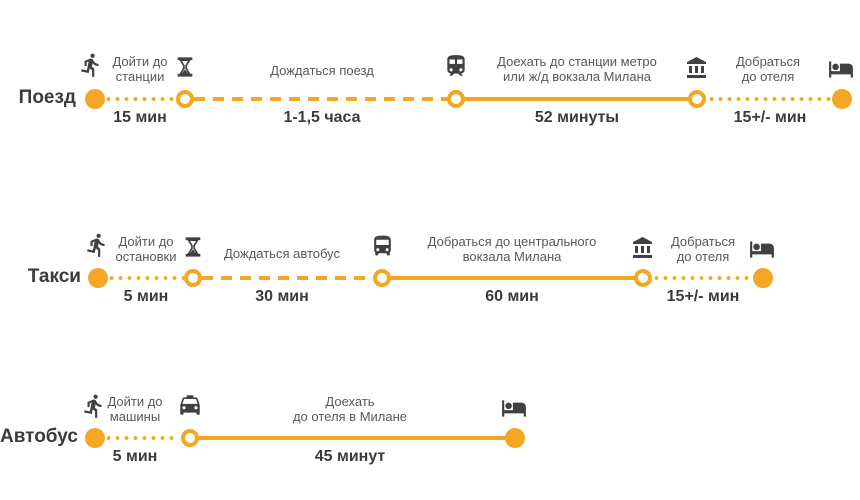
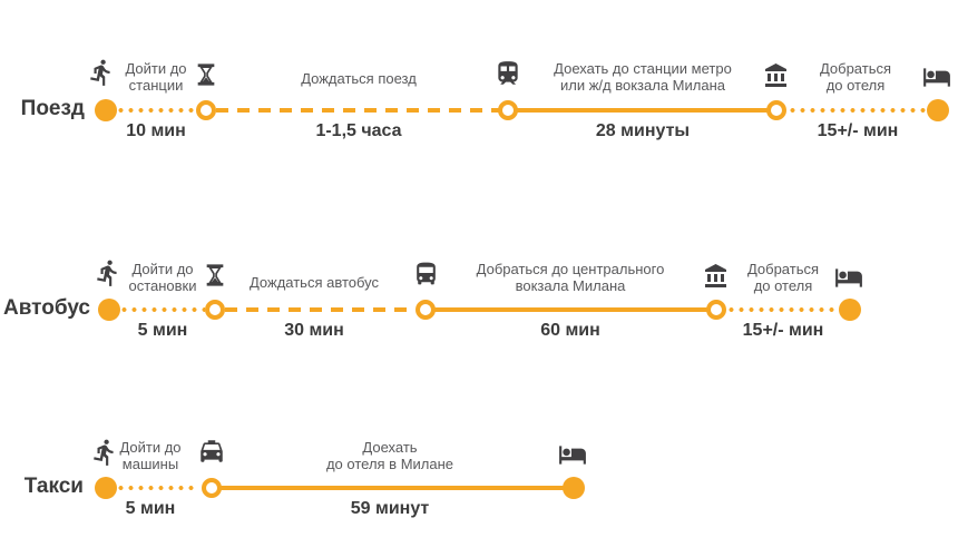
  Поезд
  Дойти до
  станции
  Дождаться поезд
  Доехать до станции метро
  или ж/д вокзала Милана
  Добраться
  до отеля
- 15 мин
+ 10 мин
  1-1,5 часа
- 52 минуты
+ 28 минуты
  15+/- мин
- Такси
+ Автобус
  Дойти до
  остановки
  Дождаться автобус
  Добраться до центрального
  вокзала Милана
  Добраться
  до отеля
  5 мин
  30 мин
  60 мин
  15+/- мин
- Автобус
+ Такси
  Дойти до
  машины
  Доехать
  до отеля в Милане
  5 мин
- 45 минут
+ 59 минут
